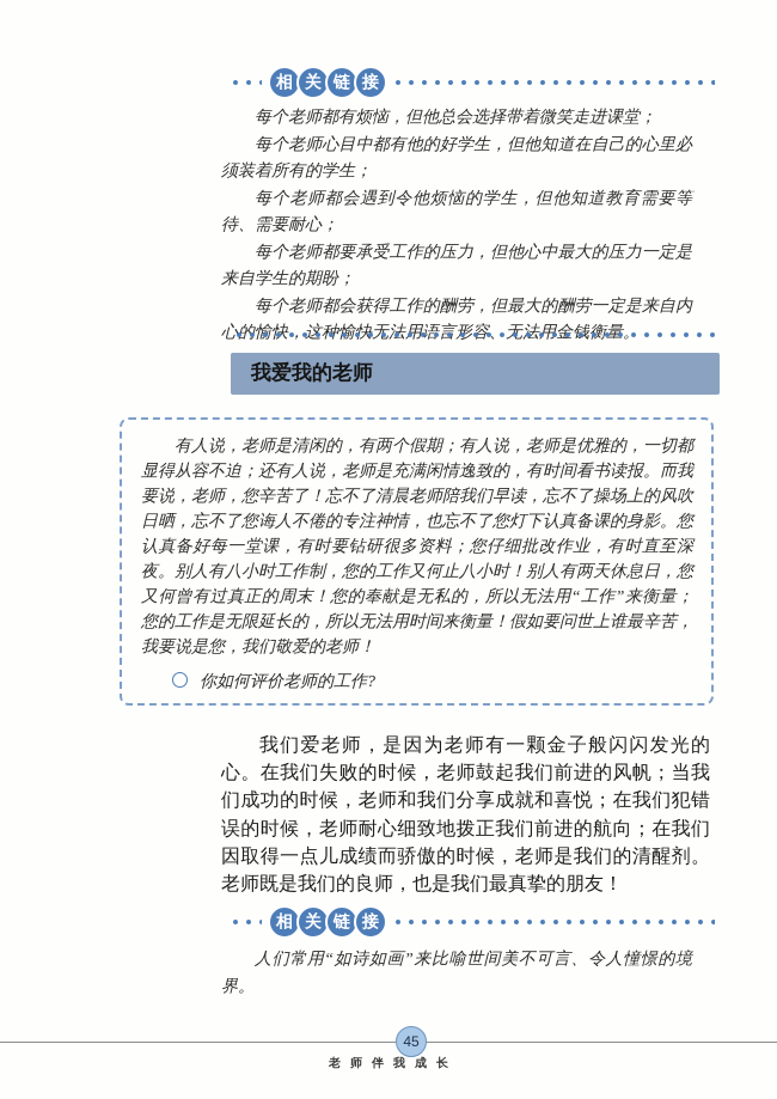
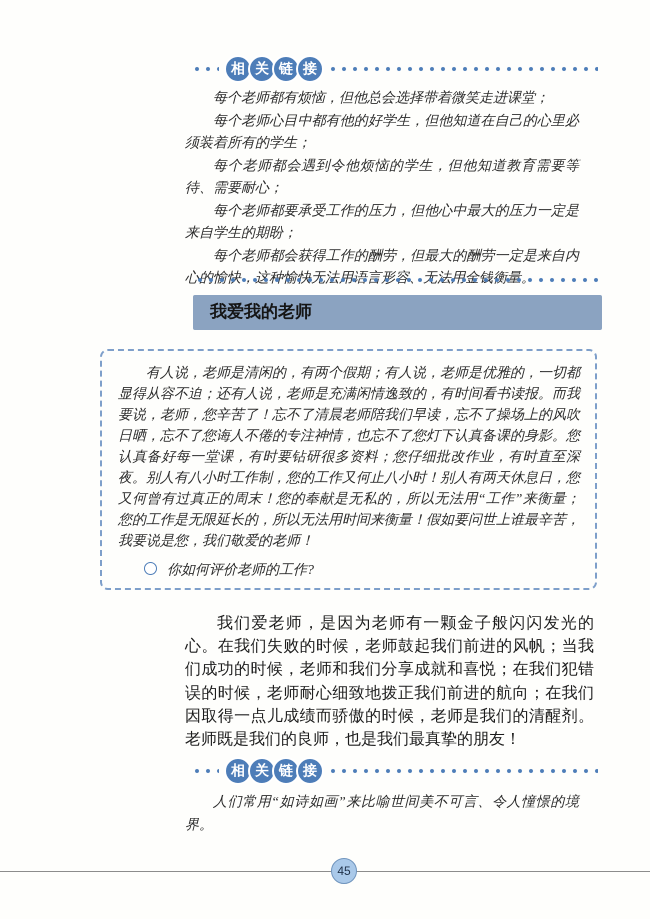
  相
  关
  链
  接
  每个老师都有烦恼，但他总会选择带着微笑走进课堂；
  每个老师心目中都有他的好学生，但他知道在自己的心里必须装着所有的学生；
  每个老师都会遇到令他烦恼的学生，但他知道教育需要等待、需要耐心；
  每个老师都要承受工作的压力，但他心中最大的压力一定是来自学生的期盼；
  我爱我的老师
  有人说，老师是清闲的，有两个假期；有人说，老师是优雅的，一切都显得从容不迫；还有人说，老师是充满闲情逸致的，有时间看书读报。而我要说，老师，您辛苦了！忘不了清晨老师陪我们早读，忘不了操场上的风吹日晒，忘不了您诲人不倦的专注神情，也忘不了您灯下认真备课的身影。您认真备好每一堂课，有时要钻研很多资料；您仔细批改作业，有时直至深夜。别人有八小时工作制，您的工作又何止八小时！别人有两天休息日，您又何曾有过真正的周末！您的奉献是无私的，所以无法用“工作”来衡量；您的工作是无限延长的，所以无法用时间来衡量！假如要问世上谁最辛苦，我要说是您，我们敬爱的老师！
  你如何评价老师的工作?
  我们爱老师，是因为老师有一颗金子般闪闪发光的心。在我们失败的时候，老师鼓起我们前进的风帆；当我们成功的时候，老师和我们分享成就和喜悦；在我们犯错误的时候，老师耐心细致地拨正我们前进的航向；在我们因取得一点儿成绩而骄傲的时候，老师是我们的清醒剂。老师既是我们的良师，也是我们最真挚的朋友！
  相
  关
  链
  接
  人们常用“如诗如画”来比喻世间美不可言、令人憧憬的境界。
  45
- 老师伴我成长
